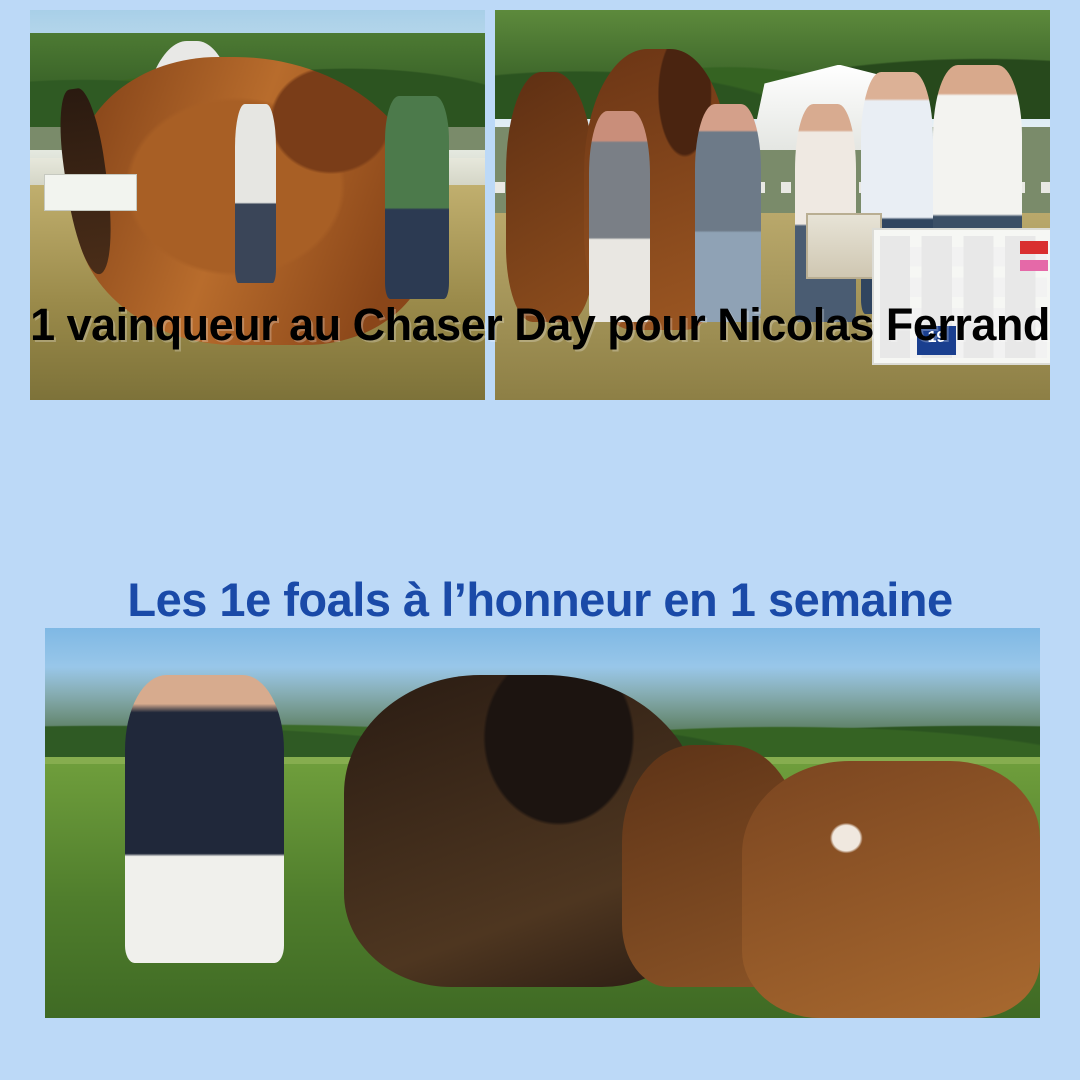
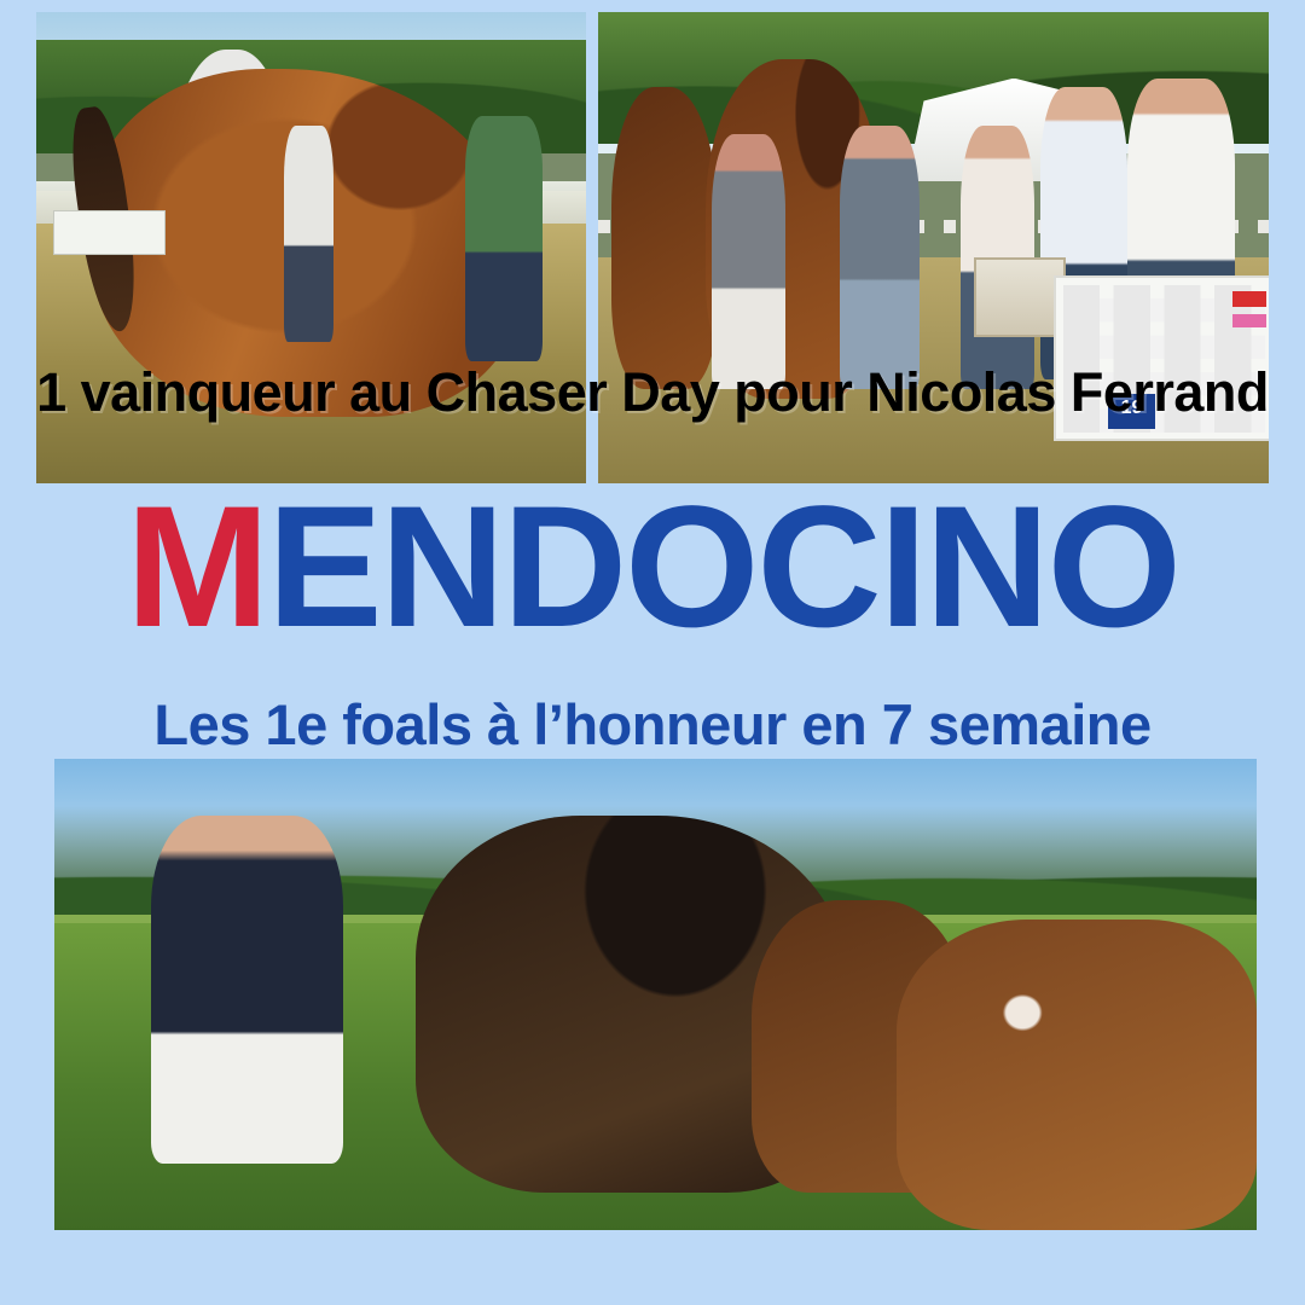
  19
  1 vainqueur au Chaser Day pour Nicolas Ferrand
+ MENDOCINO
- Les 1e foals à l’honneur en 1 semaine
+ Les 1e foals à l’honneur en 7 semaine
